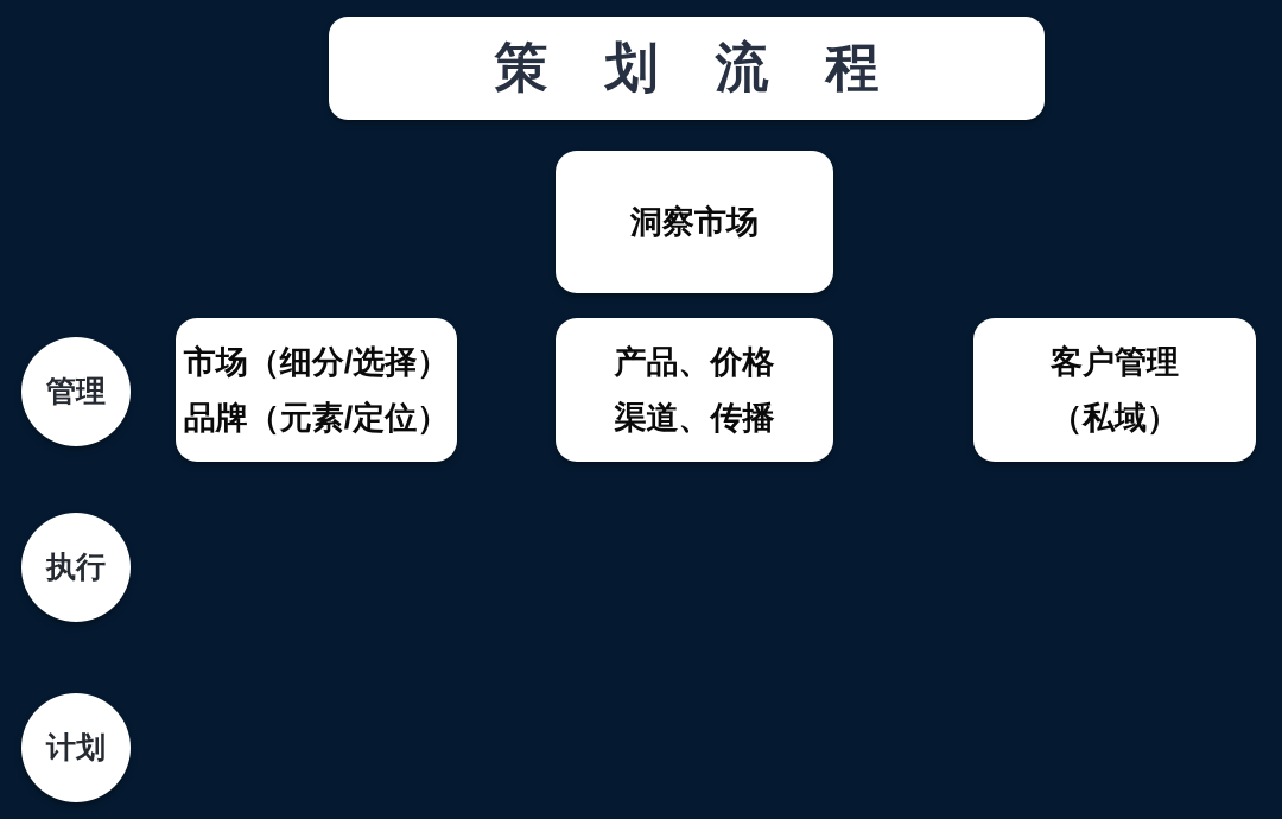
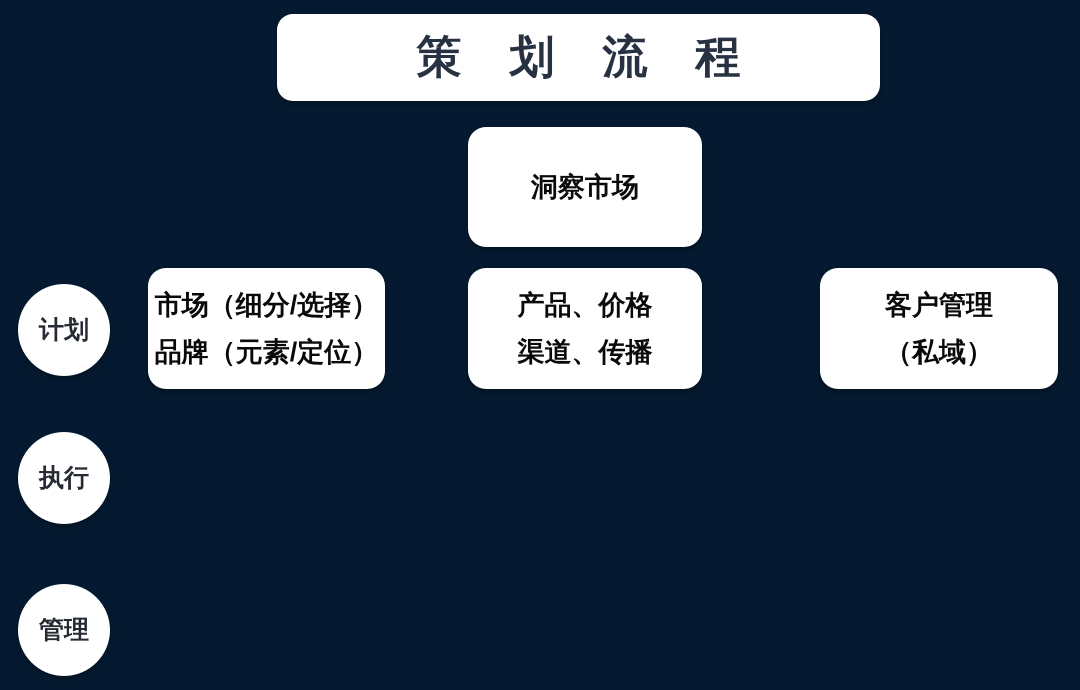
  策划流程
- 管理
+ 计划
  执行
- 计划
+ 管理
  洞察市场
  市场（细分/选择）
  品牌（元素/定位）
  产品、价格
  渠道、传播
  客户管理
  （私域）
